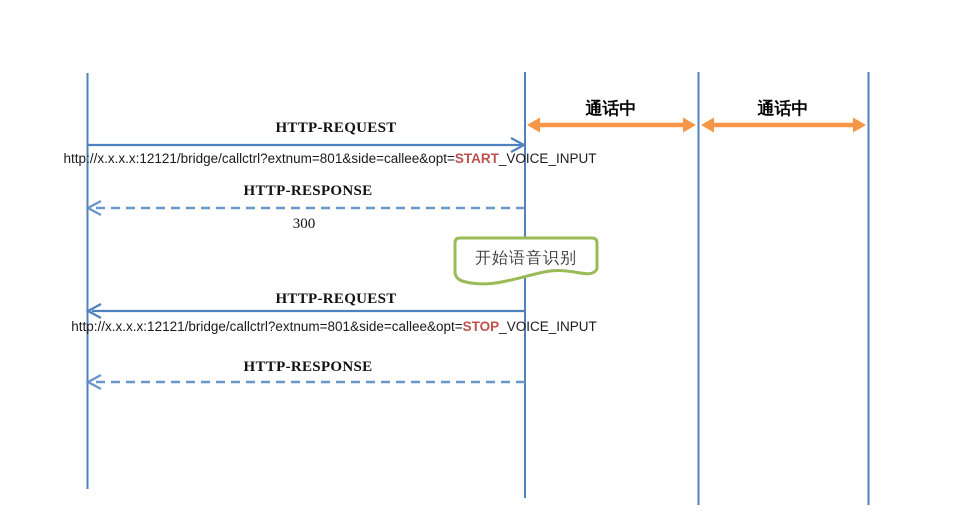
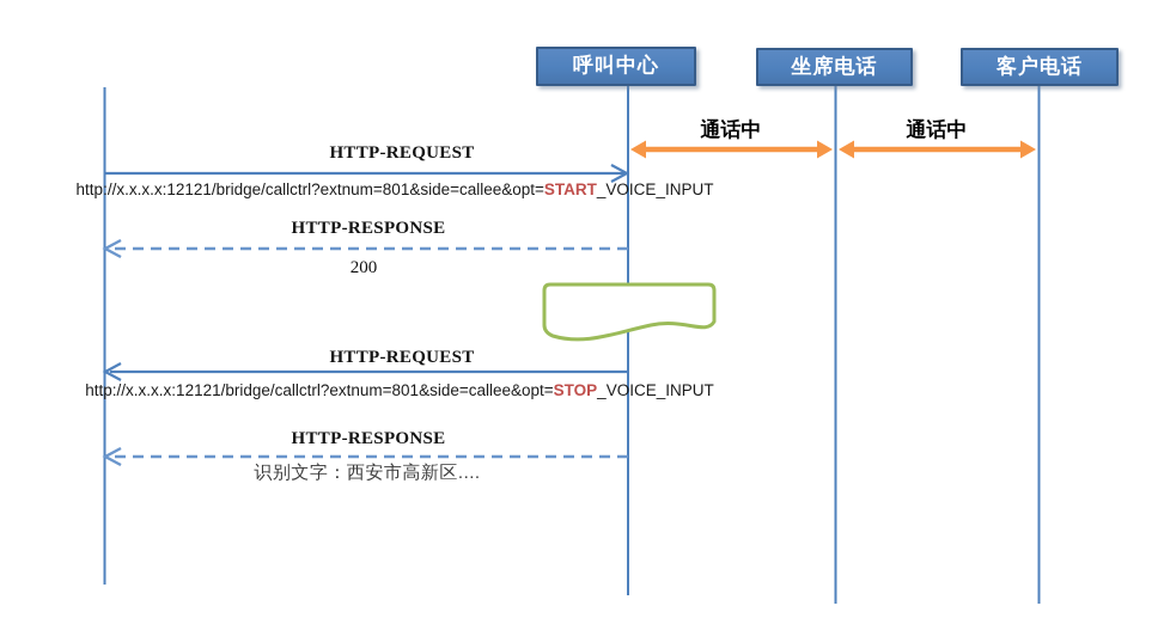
+ 呼叫中心
+ 坐席电话
+ 客户电话
  通话中
  通话中
  HTTP-REQUEST
  http://x.x.x.x:12121/bridge/callctrl?extnum=801&side=callee&opt=START_VOICE_INPUT
  HTTP-RESPONSE
- 300
+ 200
- 开始语音识别
  HTTP-REQUEST
  http://x.x.x.x:12121/bridge/callctrl?extnum=801&side=callee&opt=STOP_VOICE_INPUT
  HTTP-RESPONSE
+ 识别文字：西安市高新区....
